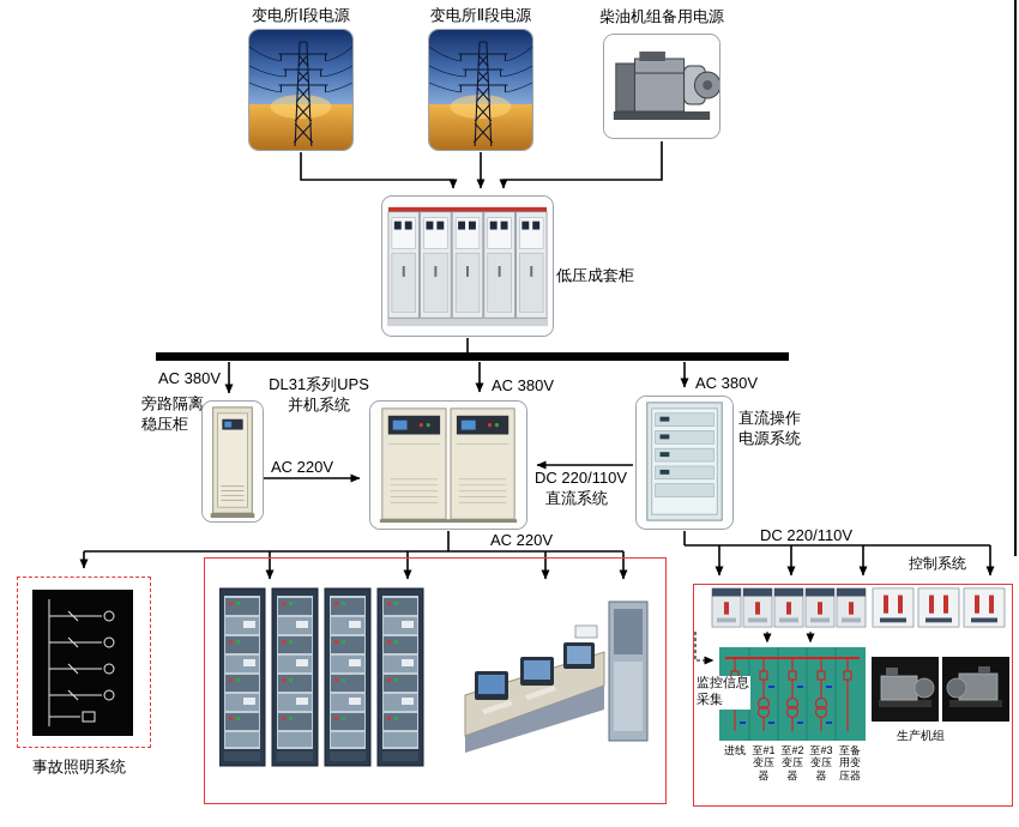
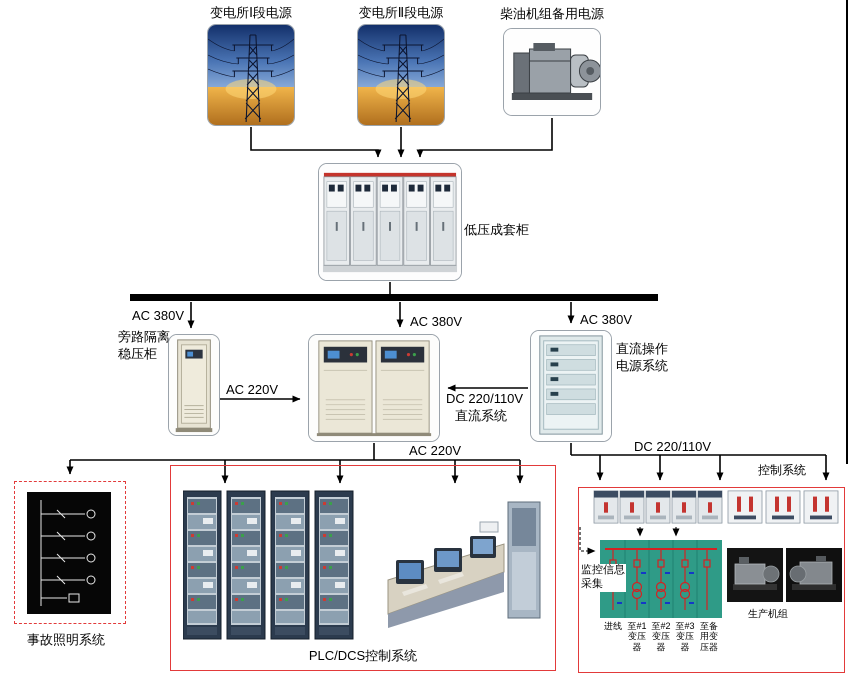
  变电所Ⅰ段电源
  变电所Ⅱ段电源
  柴油机组备用电源
  低压成套柜
  AC 380V
  AC 380V
  AC 380V
- DL31系列UPS
- 并机系统
  旁路隔离
  稳压柜
  直流操作
  电源系统
  AC 220V
  DC 220/110V
  直流系统
  AC 220V
  DC 220/110V
  控制系统
  事故照明系统
+ PLC/DCS控制系统
  生产机组
  监控信息
  采集
  进线
  至#1变压器
  至#2变压器
  至#3变压器
  至备用变压器
